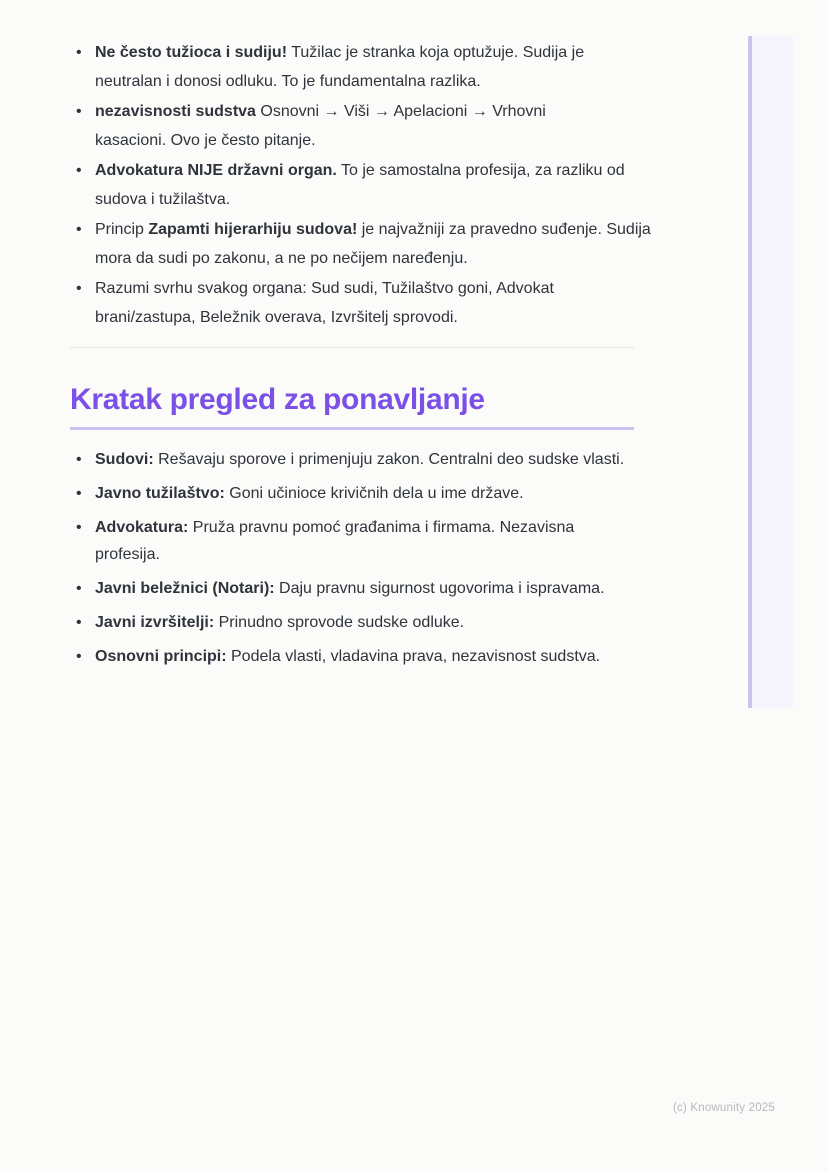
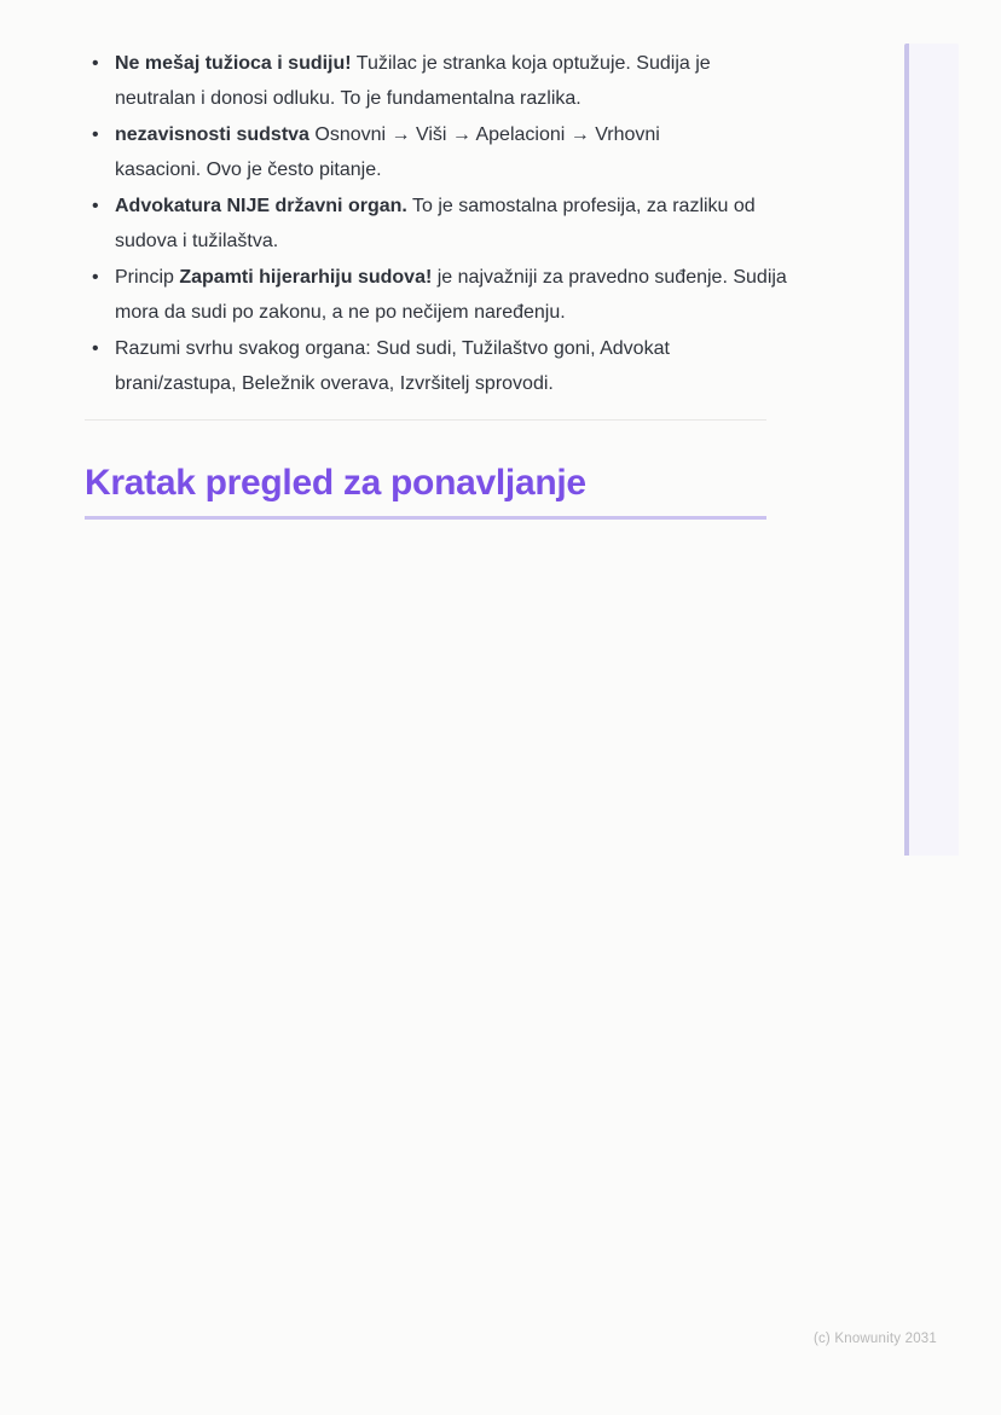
- Ne često tužioca i sudiju! Tužilac je stranka koja optužuje. Sudija je
+ Ne mešaj tužioca i sudiju! Tužilac je stranka koja optužuje. Sudija je
  neutralan i donosi odluku. To je fundamentalna razlika.
  nezavisnosti sudstva Osnovni → Viši → Apelacioni → Vrhovni
  kasacioni. Ovo je često pitanje.
  Advokatura NIJE državni organ. To je samostalna profesija, za razliku od
  sudova i tužilaštva.
  Princip Zapamti hijerarhiju sudova! je najvažniji za pravedno suđenje. Sudija
  mora da sudi po zakonu, a ne po nečijem naređenju.
  Razumi svrhu svakog organa: Sud sudi, Tužilaštvo goni, Advokat
  brani/zastupa, Beležnik overava, Izvršitelj sprovodi.
  Kratak pregled za ponavljanje
- Sudovi: Rešavaju sporove i primenjuju zakon. Centralni deo sudske vlasti.
- Javno tužilaštvo: Goni učinioce krivičnih dela u ime države.
- Advokatura: Pruža pravnu pomoć građanima i firmama. Nezavisna
- profesija.
- Javni beležnici (Notari): Daju pravnu sigurnost ugovorima i ispravama.
- Javni izvršitelji: Prinudno sprovode sudske odluke.
- Osnovni principi: Podela vlasti, vladavina prava, nezavisnost sudstva.
- (c) Knowunity 2025
+ (c) Knowunity 2031
